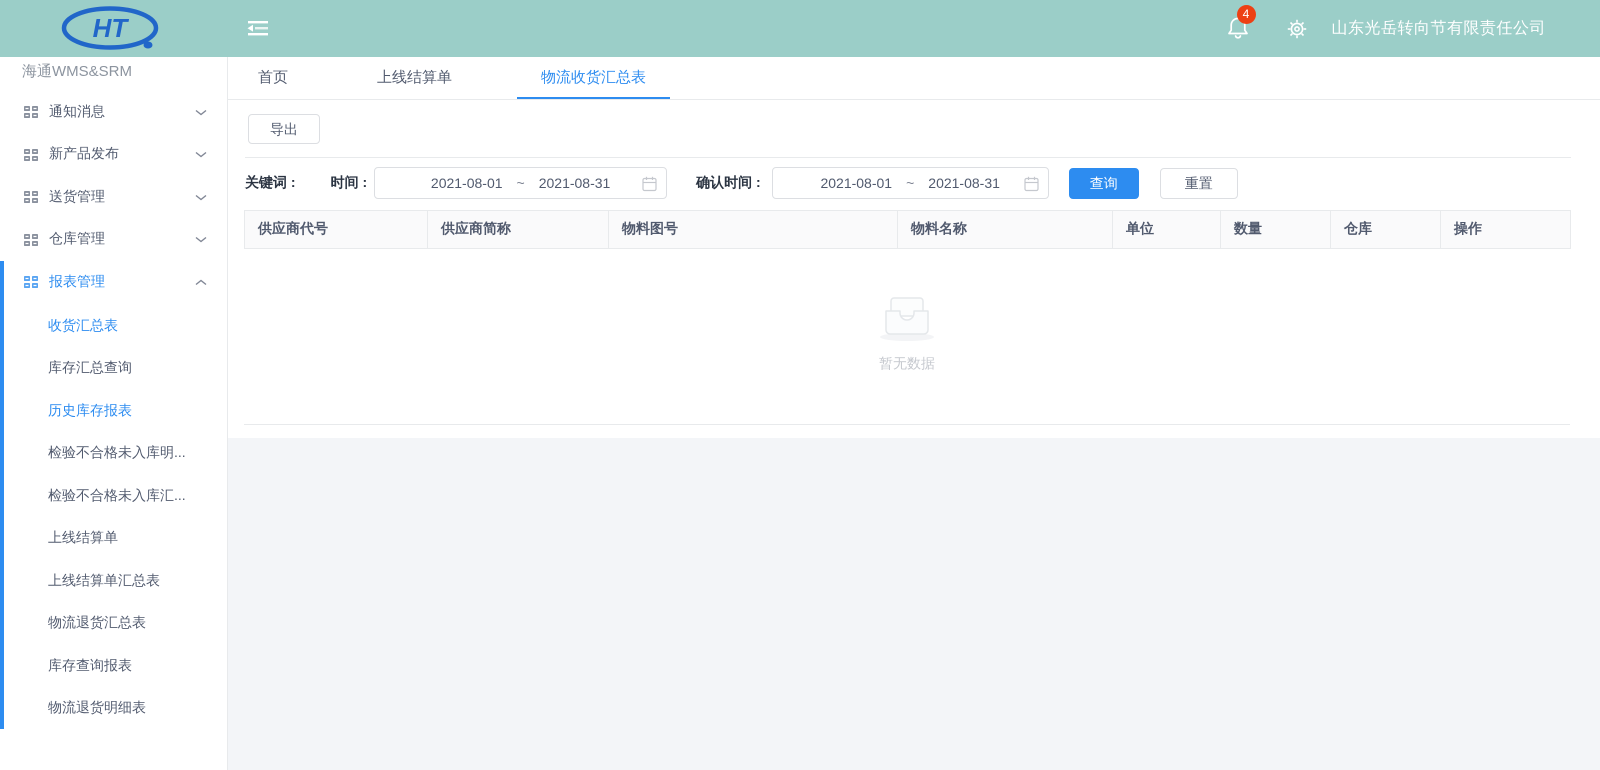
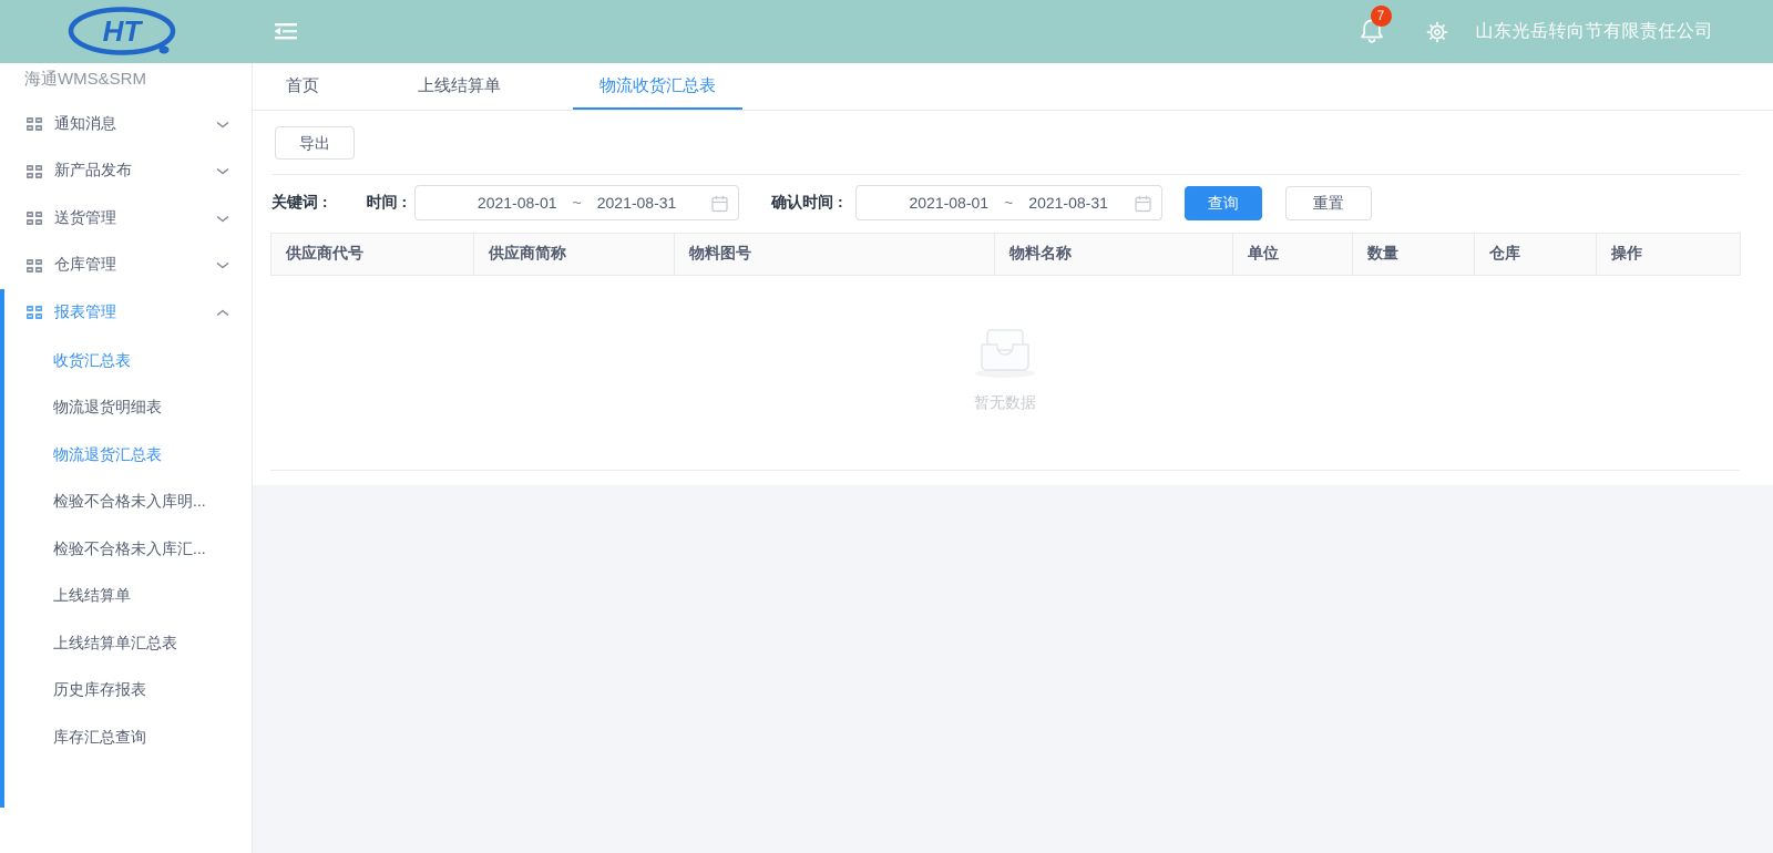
  HT
- 4
+ 7
  山东光岳转向节有限责任公司
  海通WMS&SRM
  通知消息
  新产品发布
  送货管理
  仓库管理
  报表管理
  收货汇总表
- 库存汇总查询
+ 物流退货明细表
- 历史库存报表
+ 物流退货汇总表
  检验不合格未入库明...
  检验不合格未入库汇...
  上线结算单
  上线结算单汇总表
- 物流退货汇总表
+ 历史库存报表
- 库存查询报表
- 物流退货明细表
+ 库存汇总查询
  首页
  上线结算单
  物流收货汇总表
  导出
  关键词 :
  时间 :
  2021-08-01
  ~
  2021-08-31
  确认时间 :
  2021-08-01
  ~
  2021-08-31
  查询
  重置
  供应商代号	供应商简称	物料图号	物料名称	单位	数量	仓库	操作
  暂无数据
